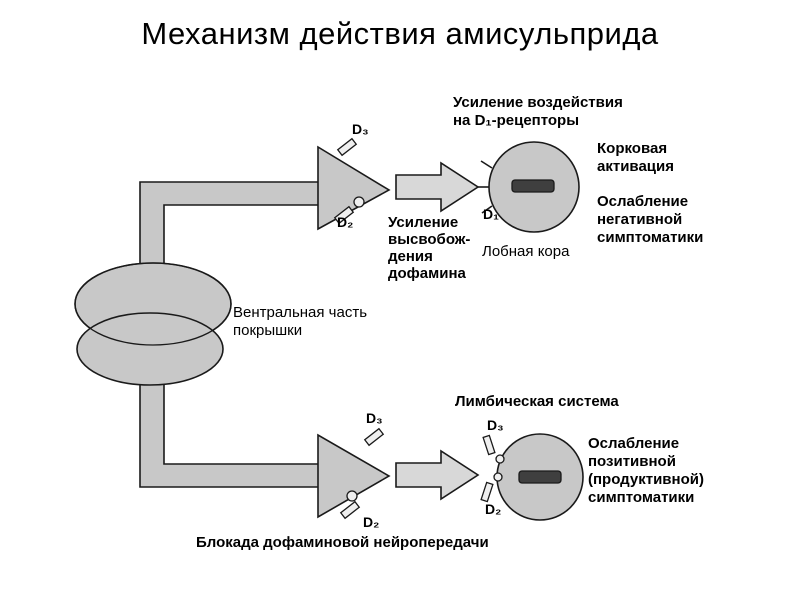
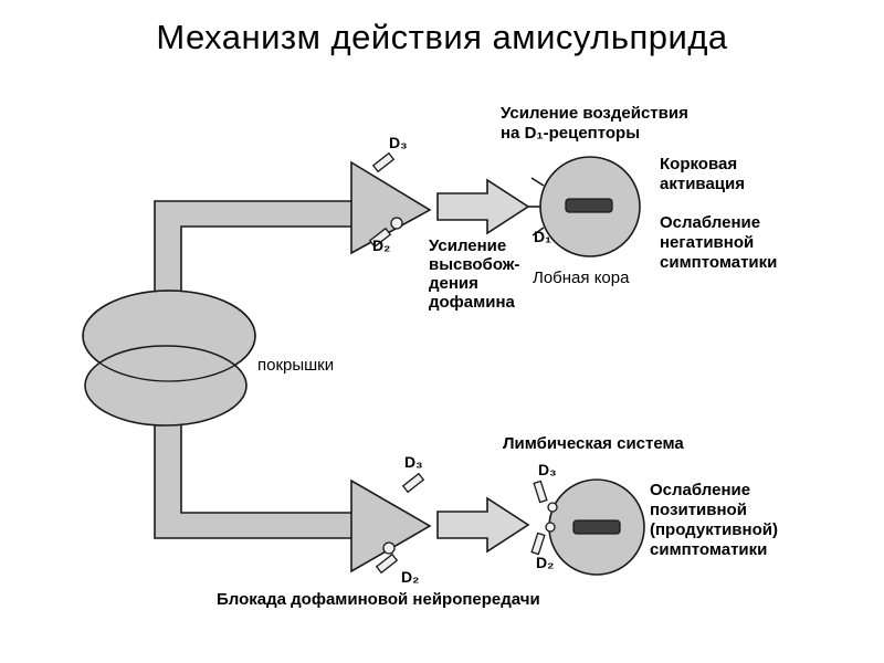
  Механизм действия амисульприда
  Усиление воздействия
  на D₁-рецепторы
  D₃
  D₂
  D₁
  Усиление
  высвобож-
  дения
  дофамина
  Лобная кора
  Корковая
  активация
  Ослабление
  негативной
  симптоматики
- Вентральная часть
  покрышки
  Лимбическая система
  D₃
  D₂
  D₃
  D₂
  Ослабление
  позитивной
  (продуктивной)
  симптоматики
  Блокада дофаминовой нейропередачи
